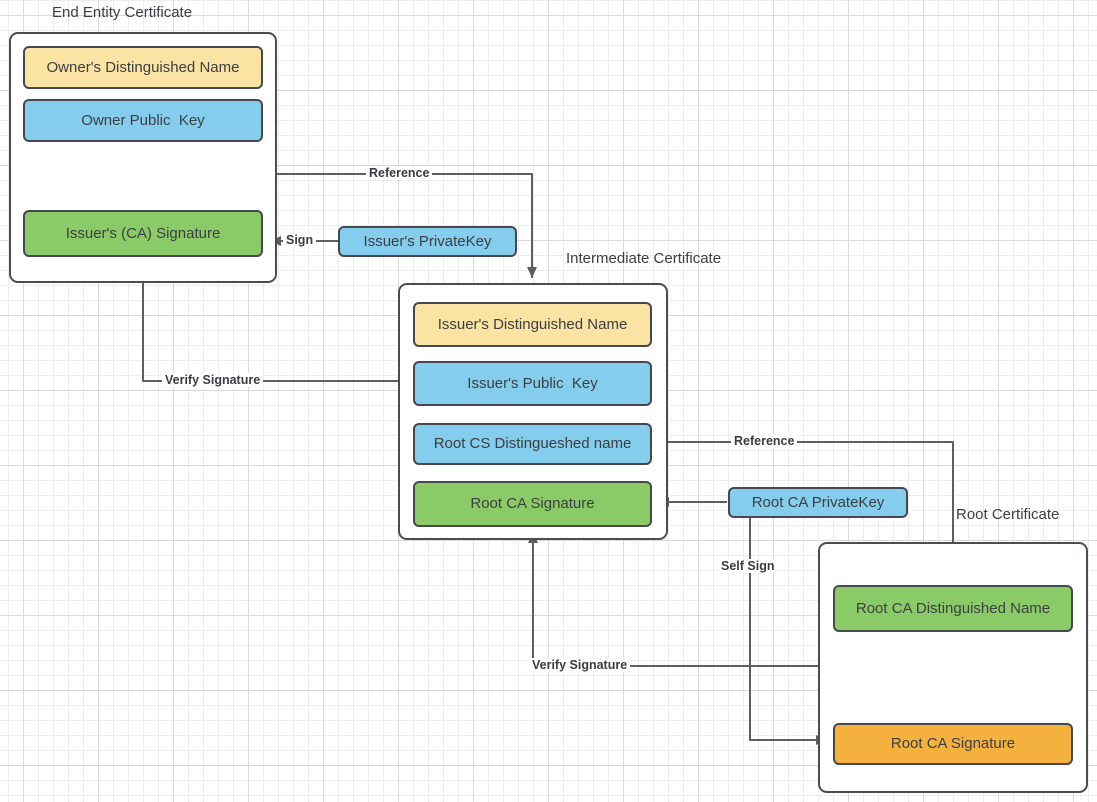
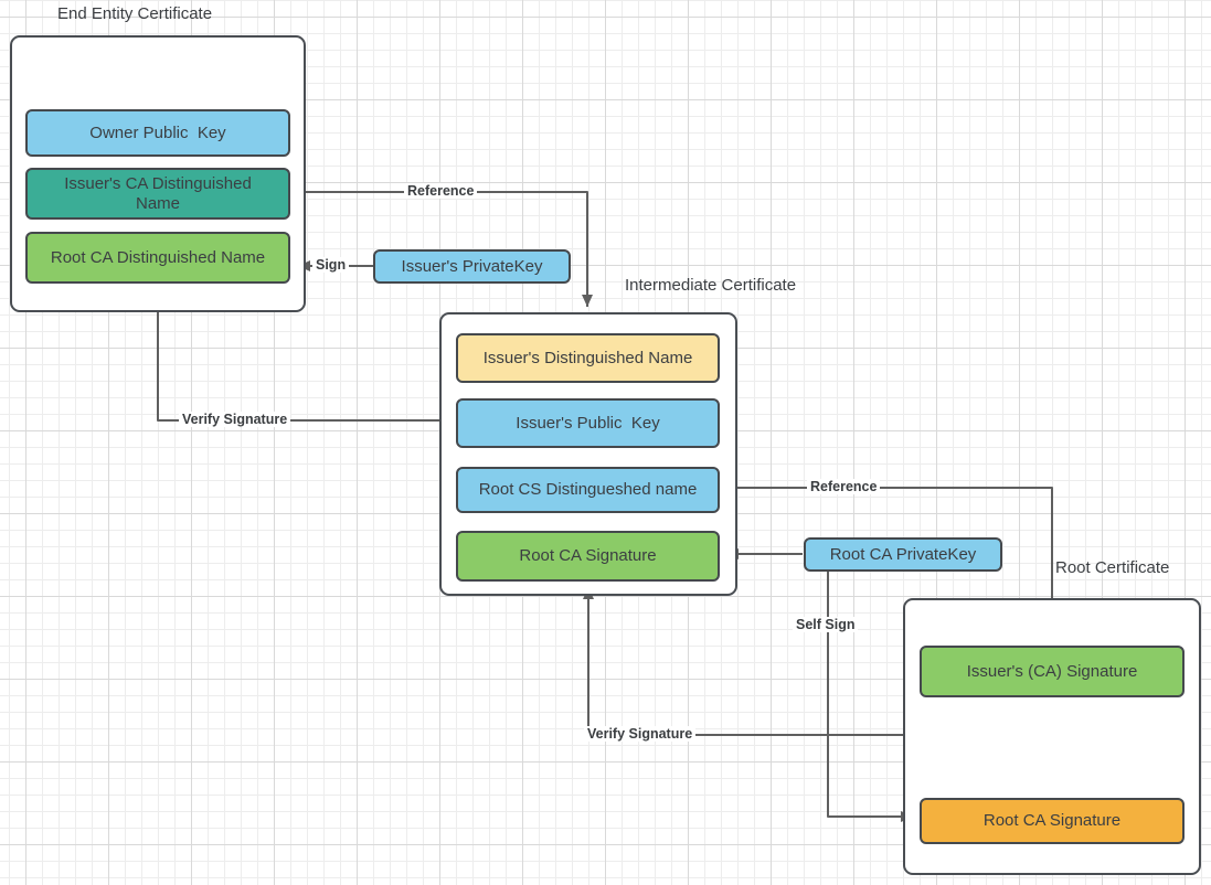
  End Entity Certificate
- Owner's Distinguished Name
  Owner Public Key
+ Issuer's CA Distinguished Name
- Issuer's (CA) Signature
+ Root CA Distinguished Name
  Intermediate Certificate
  Issuer's Distinguished Name
  Issuer's Public Key
  Root CS Distingueshed name
  Root CA Signature
  Root Certificate
- Root CA Distinguished Name
+ Issuer's (CA) Signature
  Root CA Signature
  Issuer's PrivateKey
  Root CA PrivateKey
  Reference
  Sign
  Verify Signature
  Reference
  Self Sign
  Verify Signature
